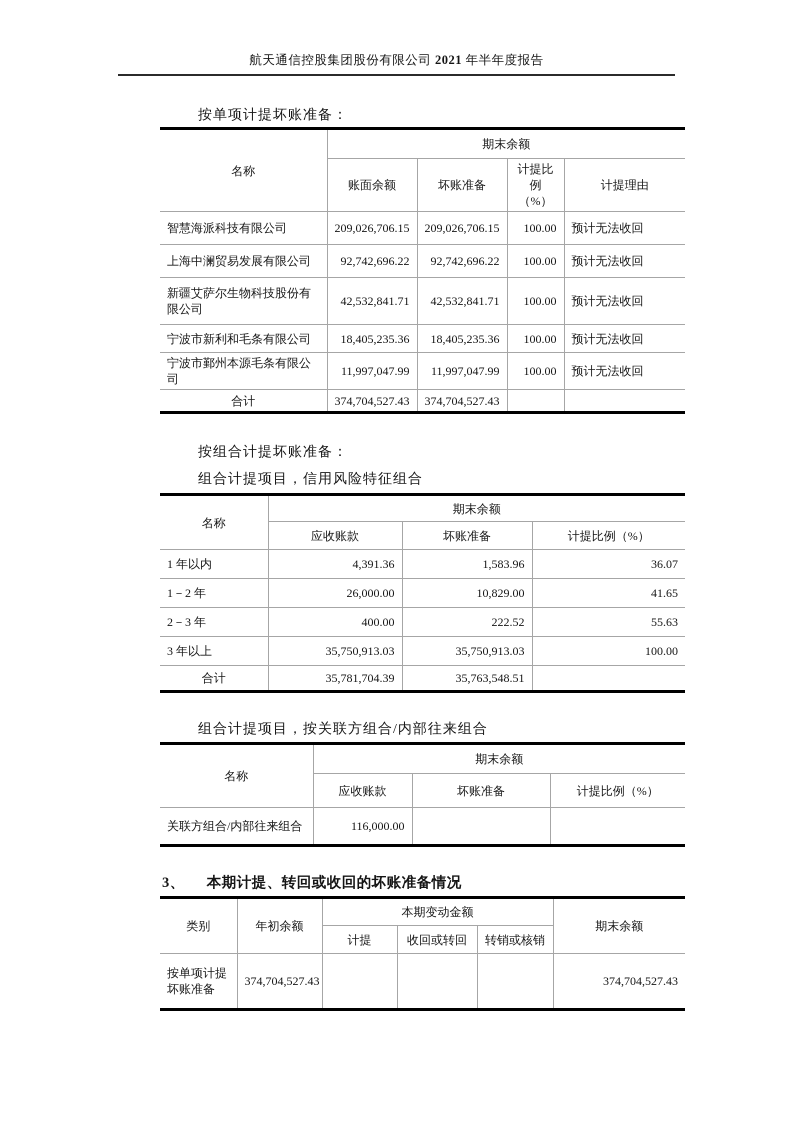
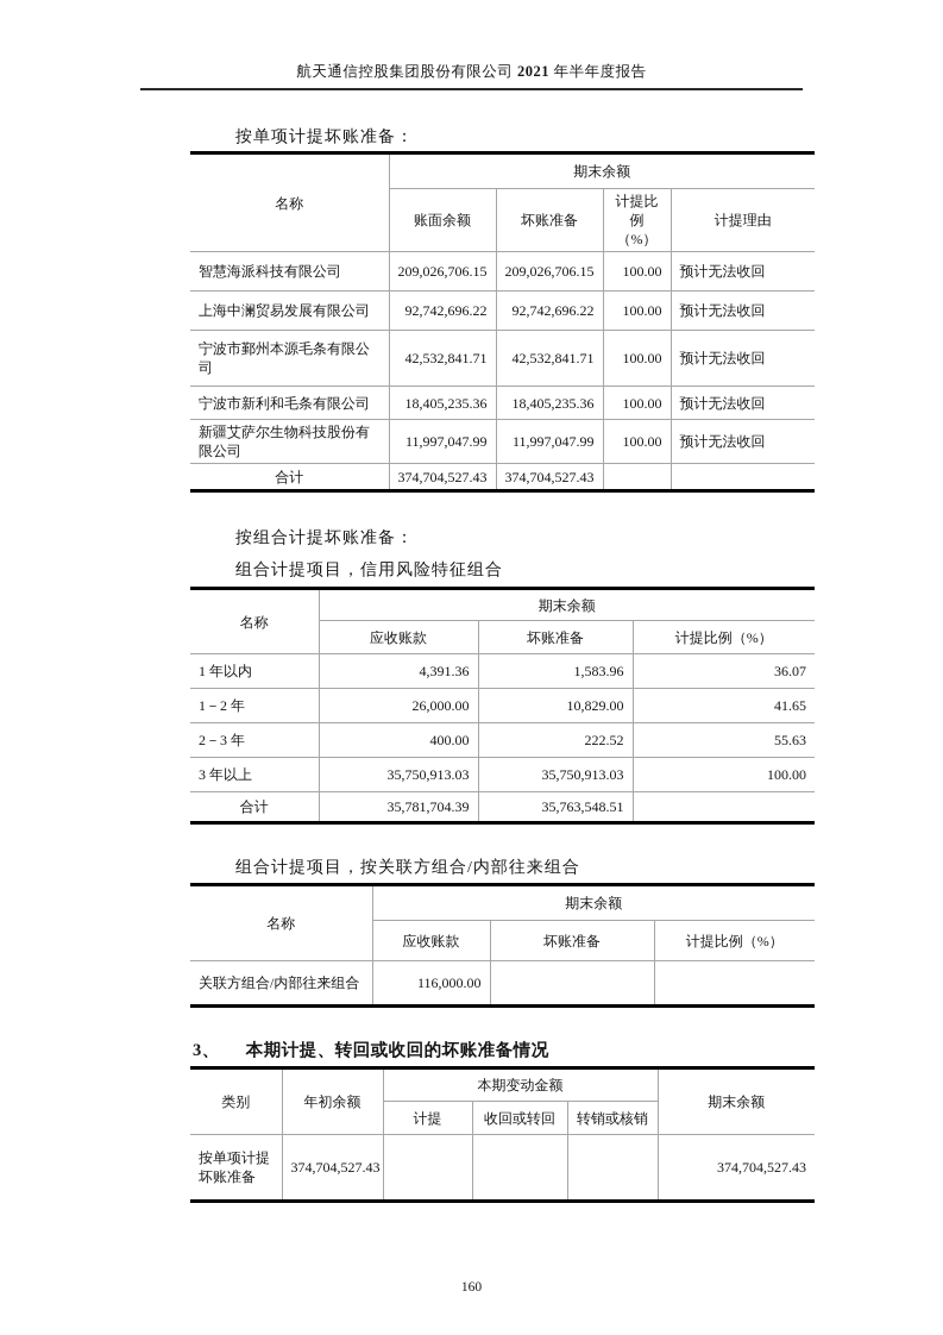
  航天通信控股集团股份有限公司 2021 年半年度报告
  按单项计提坏账准备：
  名称	期末余额
  账面余额	坏账准备	计提比 例（%）	计提理由
  智慧海派科技有限公司	209,026,706.15	209,026,706.15	100.00	预计无法收回
  上海中澜贸易发展有限公司	92,742,696.22	92,742,696.22	100.00	预计无法收回
- 新疆艾萨尔生物科技股份有限公司	42,532,841.71	42,532,841.71	100.00	预计无法收回
+ 宁波市鄞州本源毛条有限公司	42,532,841.71	42,532,841.71	100.00	预计无法收回
  宁波市新利和毛条有限公司	18,405,235.36	18,405,235.36	100.00	预计无法收回
- 宁波市鄞州本源毛条有限公司	11,997,047.99	11,997,047.99	100.00	预计无法收回
+ 新疆艾萨尔生物科技股份有限公司	11,997,047.99	11,997,047.99	100.00	预计无法收回
  合计	374,704,527.43	374,704,527.43
  按组合计提坏账准备：
  组合计提项目，信用风险特征组合
  名称	期末余额
  应收账款	坏账准备	计提比例（%）
  1 年以内	4,391.36	1,583.96	36.07
  1－2 年	26,000.00	10,829.00	41.65
  2－3 年	400.00	222.52	55.63
  3 年以上	35,750,913.03	35,750,913.03	100.00
  合计	35,781,704.39	35,763,548.51
  组合计提项目，按关联方组合/内部往来组合
  名称	期末余额
  应收账款	坏账准备	计提比例（%）
  关联方组合/内部往来组合	116,000.00
  3、 本期计提、转回或收回的坏账准备情况
  类别	年初余额	本期变动金额	期末余额
  计提	收回或转回	转销或核销
  按单项计提 坏账准备	374,704,527.43				374,704,527.43
+ 160
